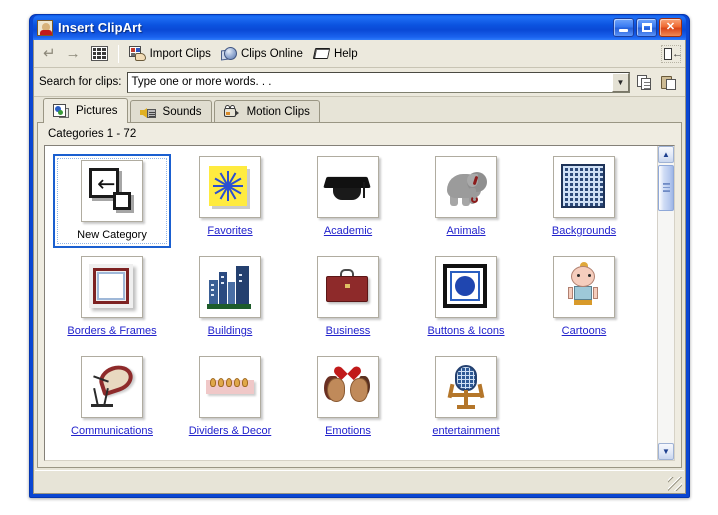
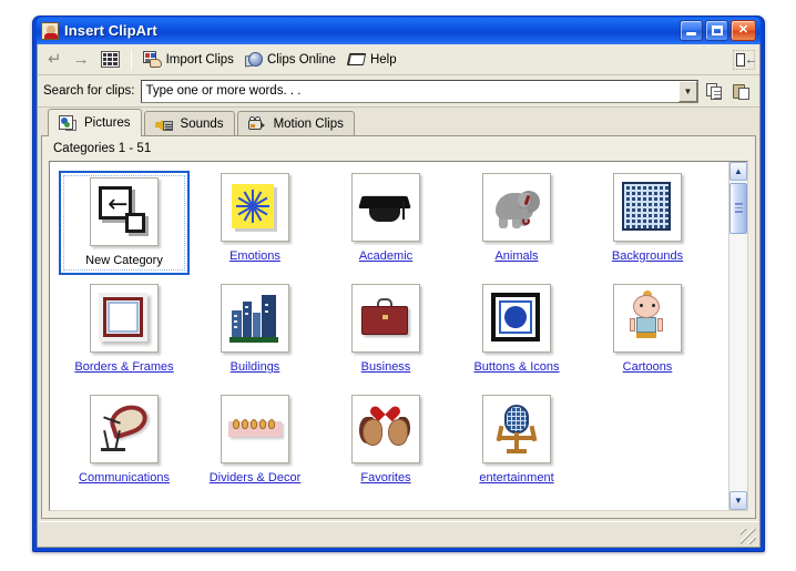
  Insert ClipArt
  ✕
  ↵
  →
  Import Clips
  Clips Online
  Help
  ←
  Search for clips:
  Type one or more words. . .
  ▼
  Pictures
  Sounds
  Motion Clips
- Categories 1 - 72
+ Categories 1 - 51
  New Category
- Favorites
+ Emotions
  Academic
  Animals
  Backgrounds
  Borders & Frames
  Buildings
  Business
  Buttons & Icons
  Cartoons
  Communications
  Dividers & Decor
- Emotions
+ Favorites
  entertainment
  ▲
  ▼
